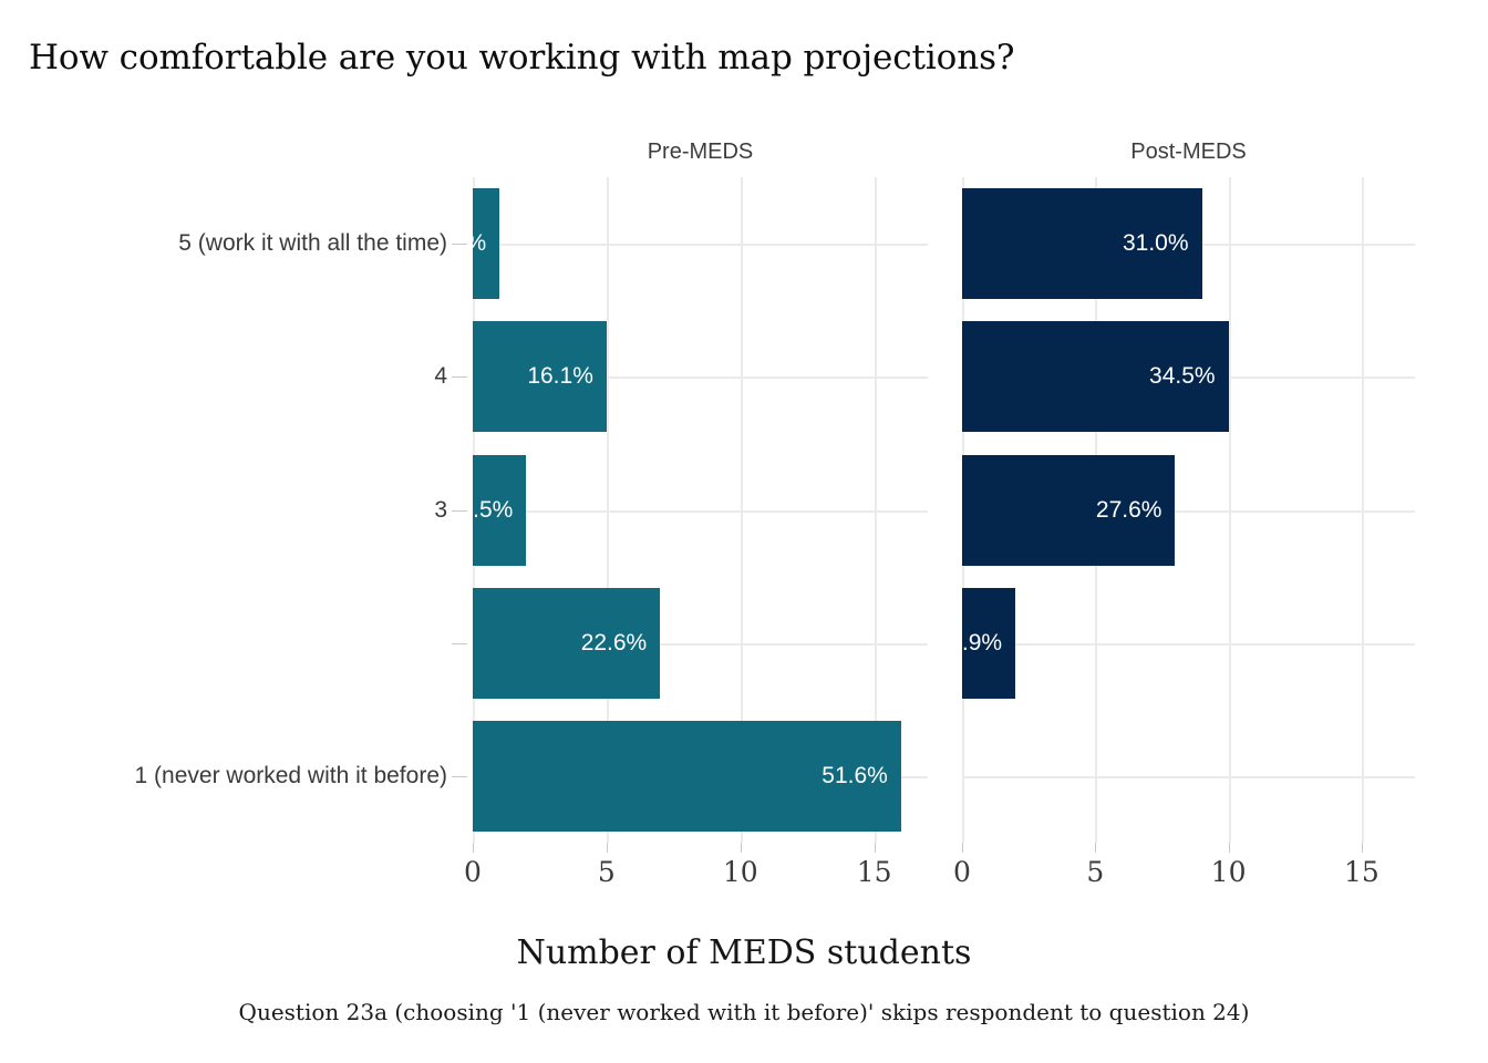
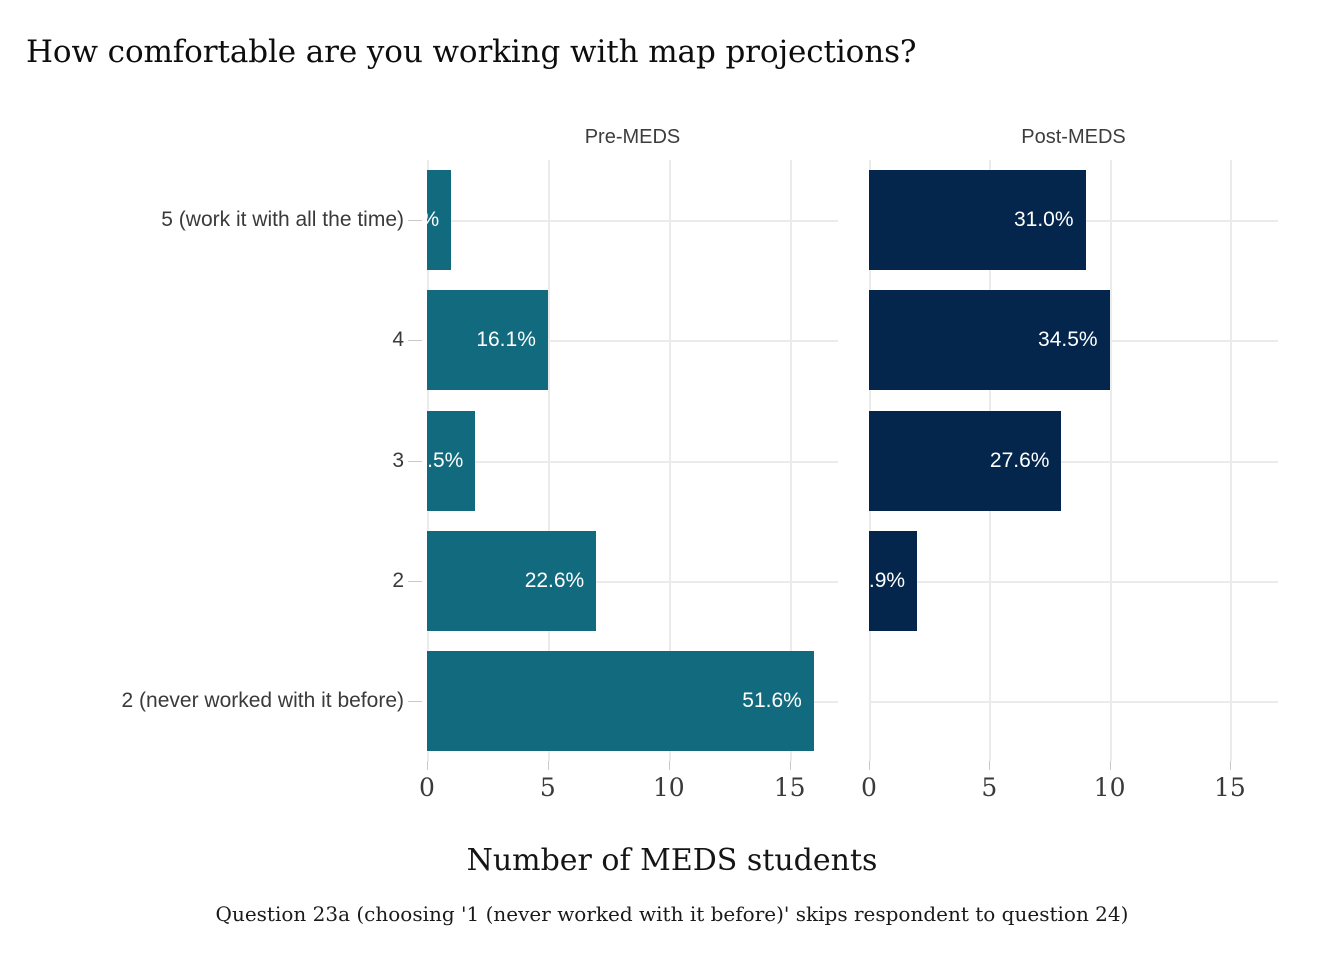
  How comfortable are you working with map projections?
  Pre-MEDS
  Post-MEDS
  5 (work it with all the time)
  4
  3
+ 2
- 1 (never worked with it before)
+ 2 (never worked with it before)
  16.1%
  .5%
  22.6%
  51.6%
  31.0%
  34.5%
  27.6%
  .9%
  0
  5
  10
  15
  0
  5
  10
  15
  Number of MEDS students
  Question 23a (choosing '1 (never worked with it before)' skips respondent to question 24)
